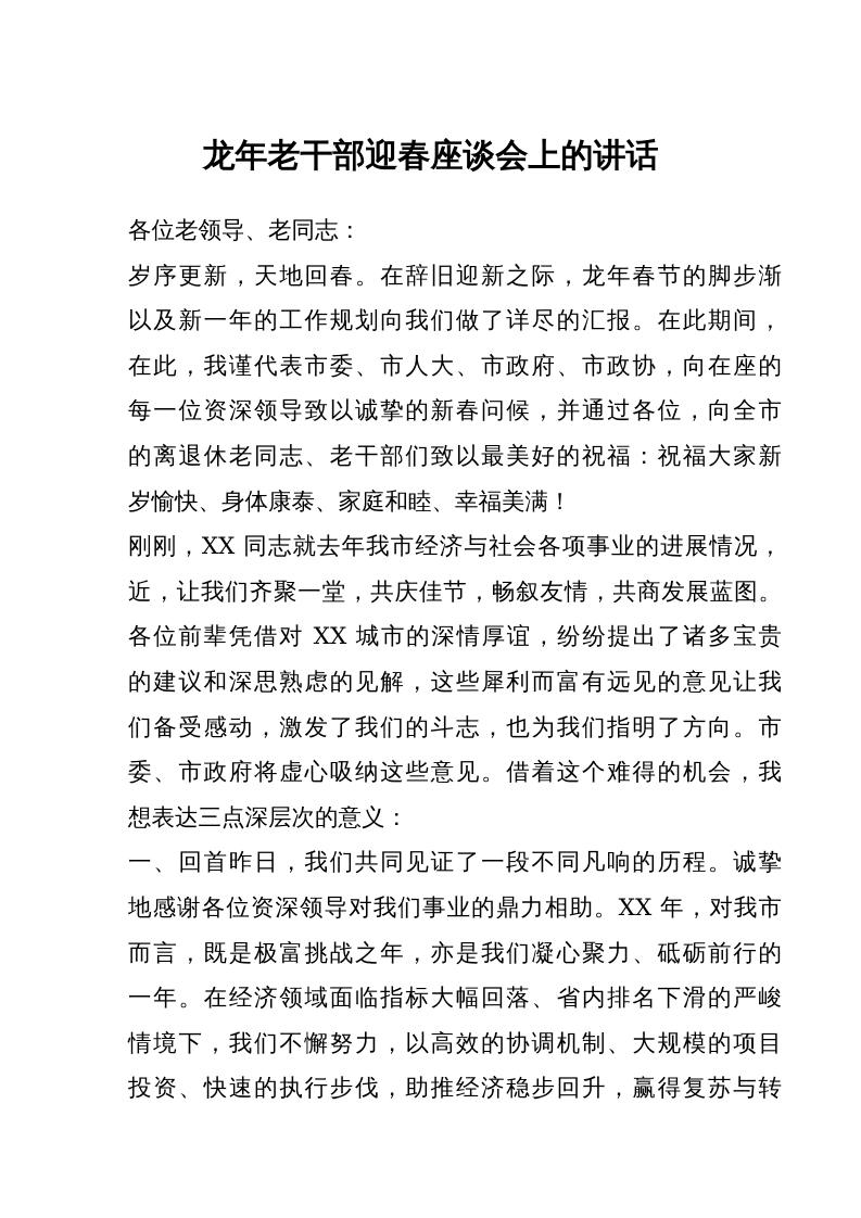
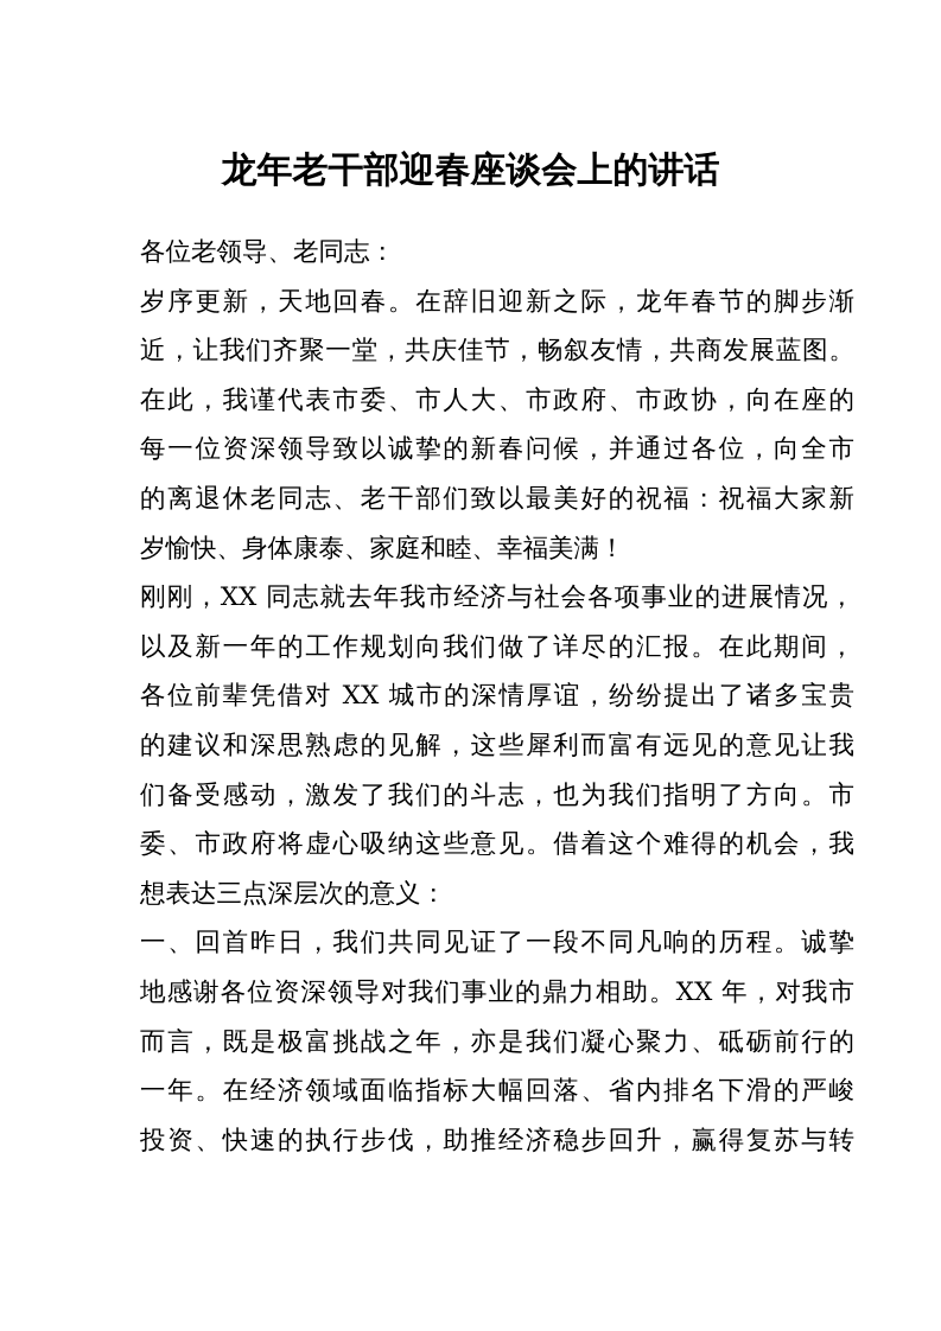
  龙年老干部迎春座谈会上的讲话
  各位老领导、老同志：
  岁序更新，天地回春。在辞旧迎新之际，龙年春节的脚步渐
- 以及新一年的工作规划向我们做了详尽的汇报。在此期间，
+ 近，让我们齐聚一堂，共庆佳节，畅叙友情，共商发展蓝图。
  在此，我谨代表市委、市人大、市政府、市政协，向在座的
  每一位资深领导致以诚挚的新春问候，并通过各位，向全市
  的离退休老同志、老干部们致以最美好的祝福：祝福大家新
  岁愉快、身体康泰、家庭和睦、幸福美满！
  刚刚，XX 同志就去年我市经济与社会各项事业的进展情况，
- 近，让我们齐聚一堂，共庆佳节，畅叙友情，共商发展蓝图。
+ 以及新一年的工作规划向我们做了详尽的汇报。在此期间，
  各位前辈凭借对 XX 城市的深情厚谊，纷纷提出了诸多宝贵
  的建议和深思熟虑的见解，这些犀利而富有远见的意见让我
  们备受感动，激发了我们的斗志，也为我们指明了方向。市
  委、市政府将虚心吸纳这些意见。借着这个难得的机会，我
  想表达三点深层次的意义：
  一、回首昨日，我们共同见证了一段不同凡响的历程。诚挚
  地感谢各位资深领导对我们事业的鼎力相助。XX 年，对我市
  而言，既是极富挑战之年，亦是我们凝心聚力、砥砺前行的
  一年。在经济领域面临指标大幅回落、省内排名下滑的严峻
- 情境下，我们不懈努力，以高效的协调机制、大规模的项目
  投资、快速的执行步伐，助推经济稳步回升，赢得复苏与转
